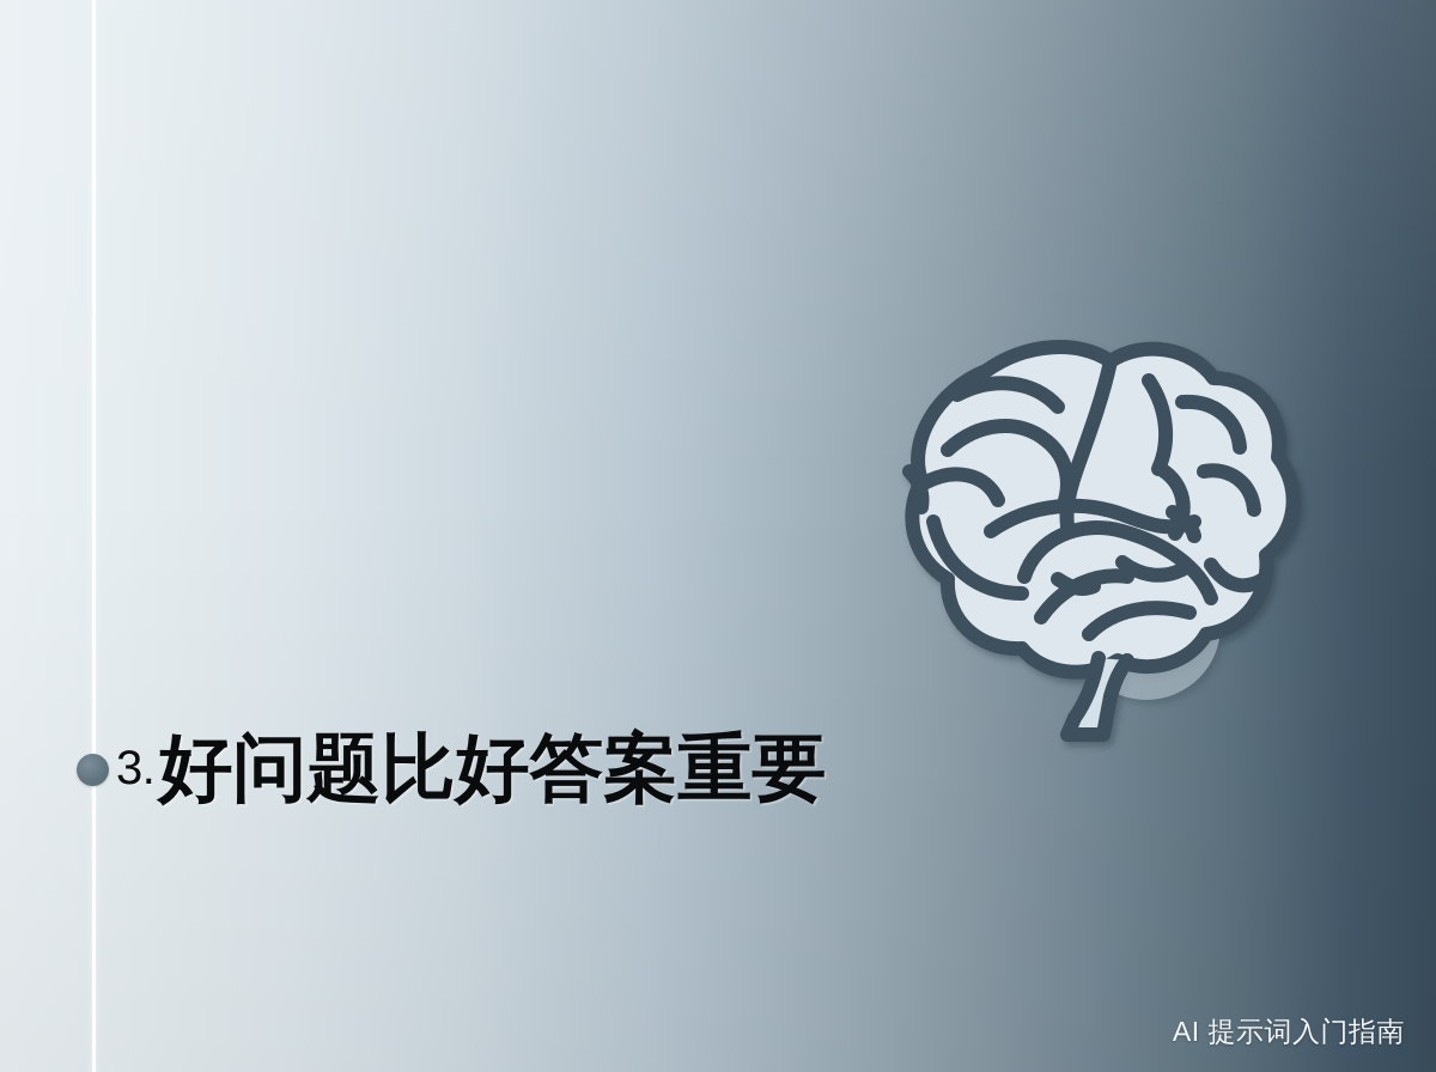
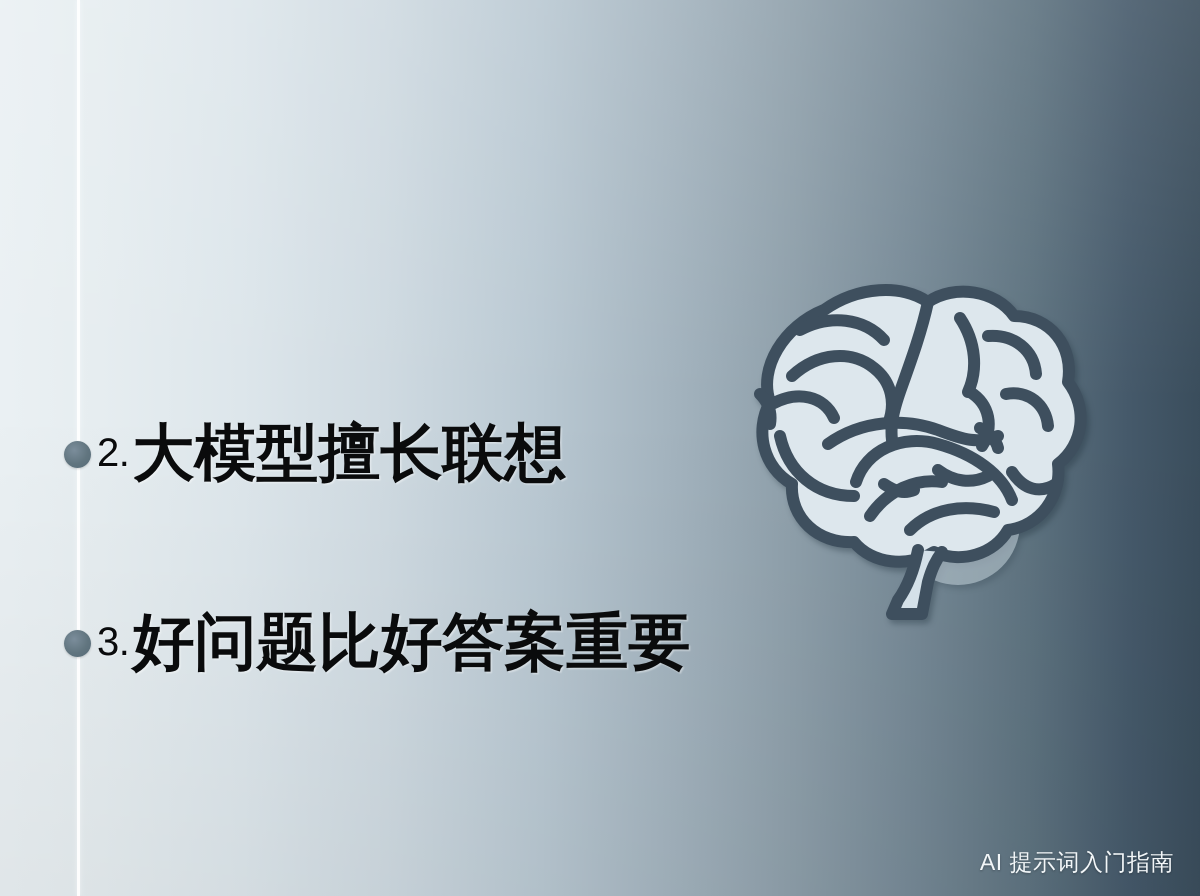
+ 2.
+ 大模型擅长联想
  3.
  好问题比好答案重要
  AI 提示词入门指南
